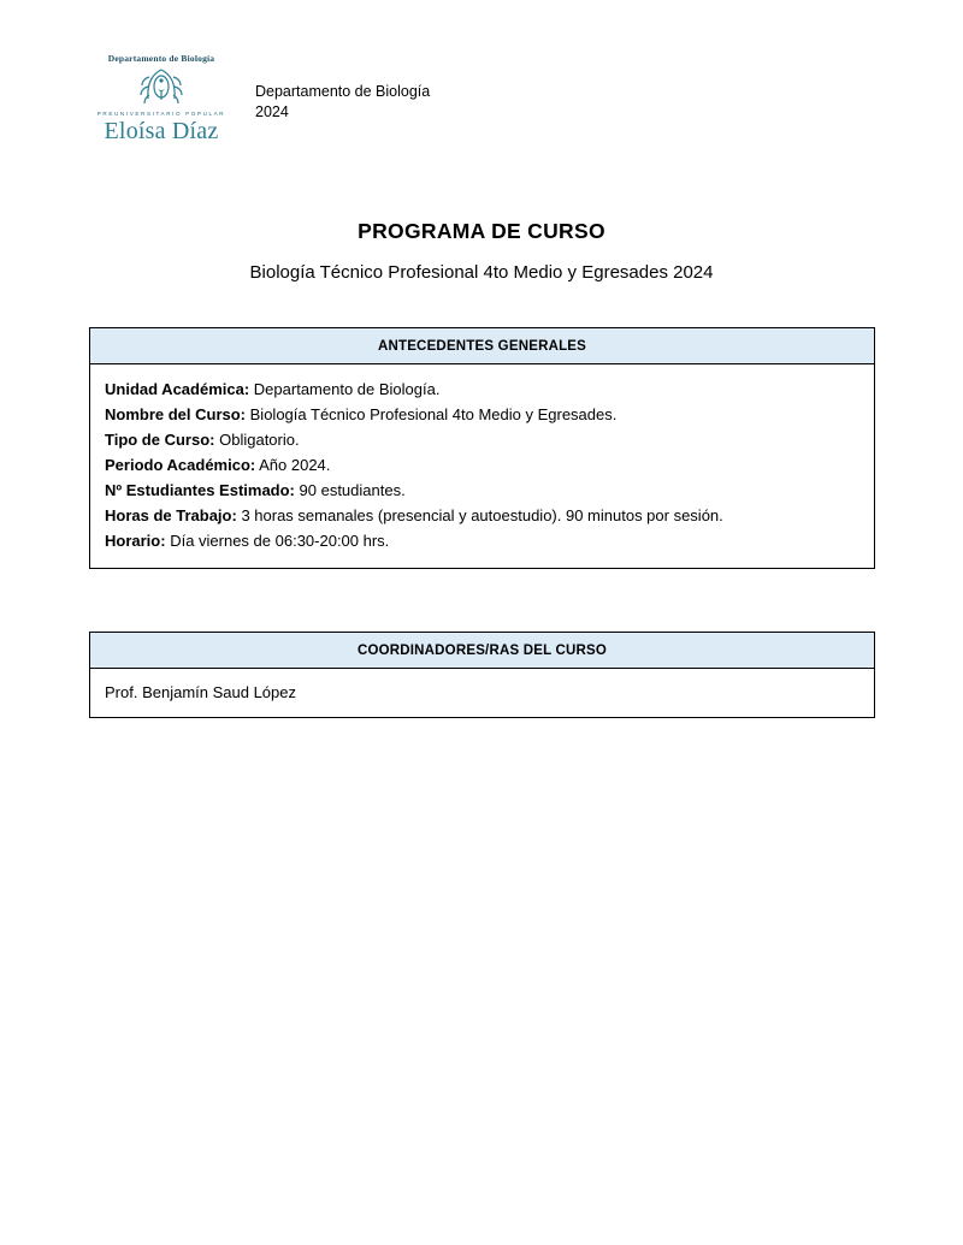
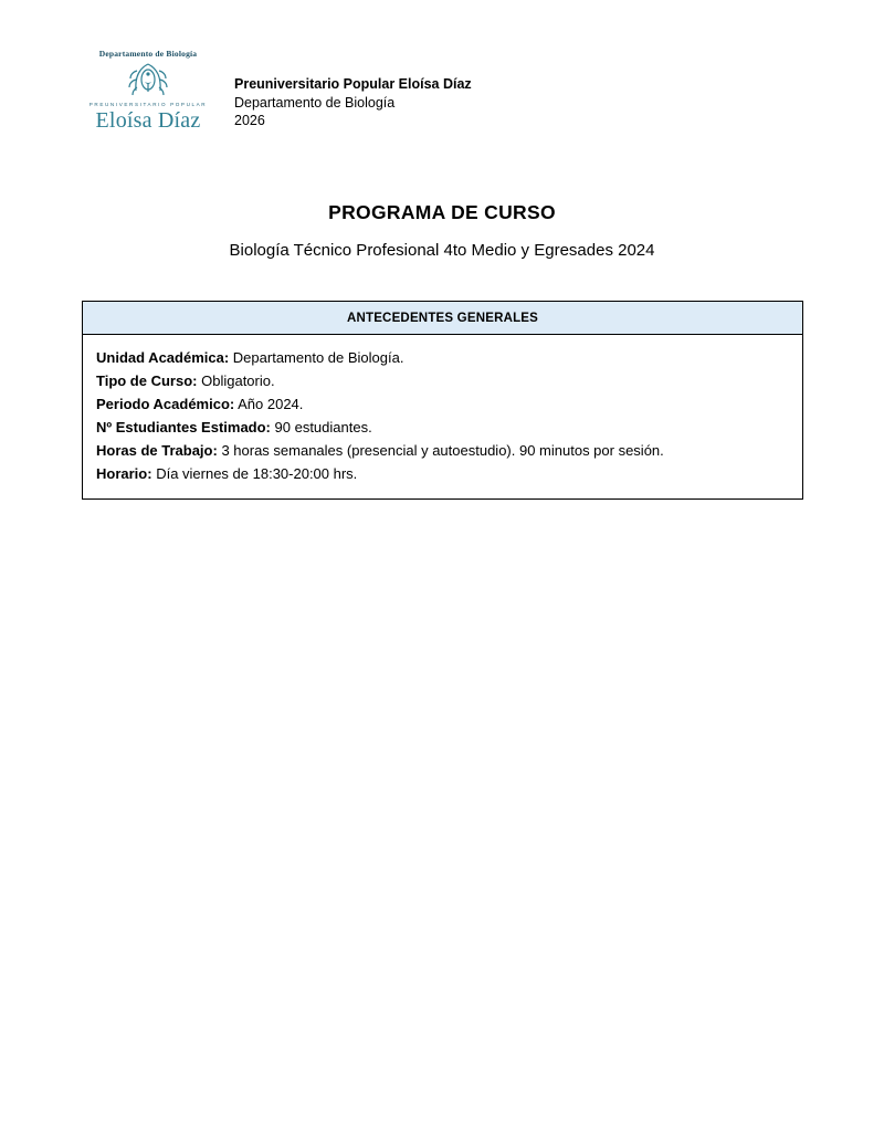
  Departamento de Biología
  Eloísa Díaz
+ Preuniversitario Popular Eloísa Díaz
  Departamento de Biología
- 2024
+ 2026
  PROGRAMA DE CURSO
  Biología Técnico Profesional 4to Medio y Egresades 2024
  ANTECEDENTES GENERALES
  Unidad Académica: Departamento de Biología.
- Nombre del Curso: Biología Técnico Profesional 4to Medio y Egresades.
  Tipo de Curso: Obligatorio.
  Periodo Académico: Año 2024.
  Nº Estudiantes Estimado: 90 estudiantes.
  Horas de Trabajo: 3 horas semanales (presencial y autoestudio). 90 minutos por sesión.
- Horario: Día viernes de 06:30-20:00 hrs.
+ Horario: Día viernes de 18:30-20:00 hrs.
- COORDINADORES/RAS DEL CURSO
- Prof. Benjamín Saud López
